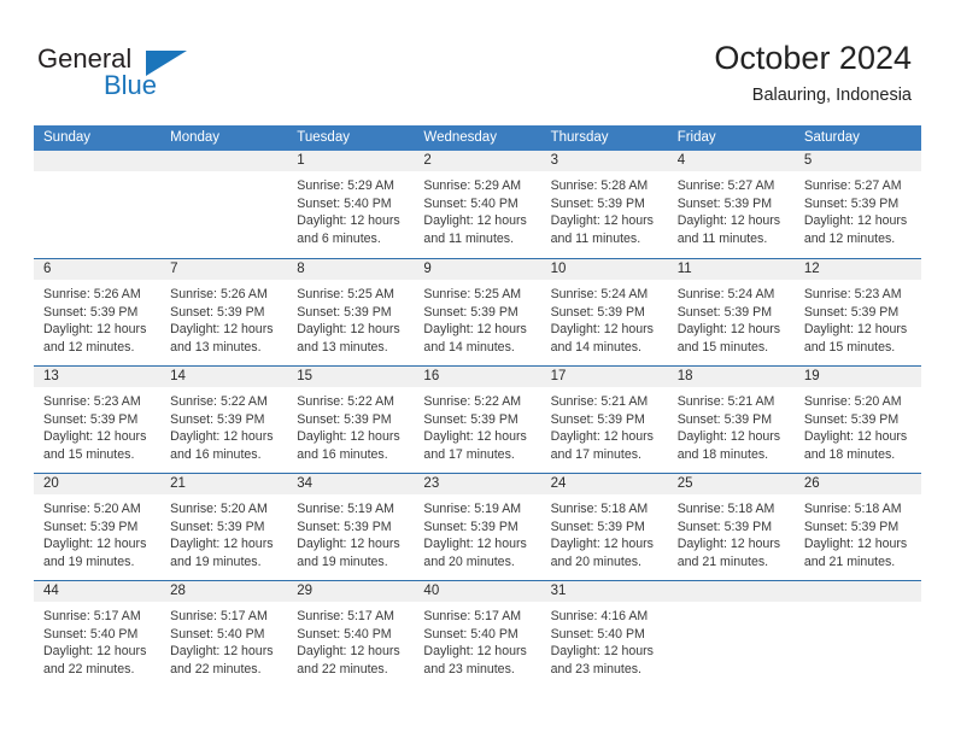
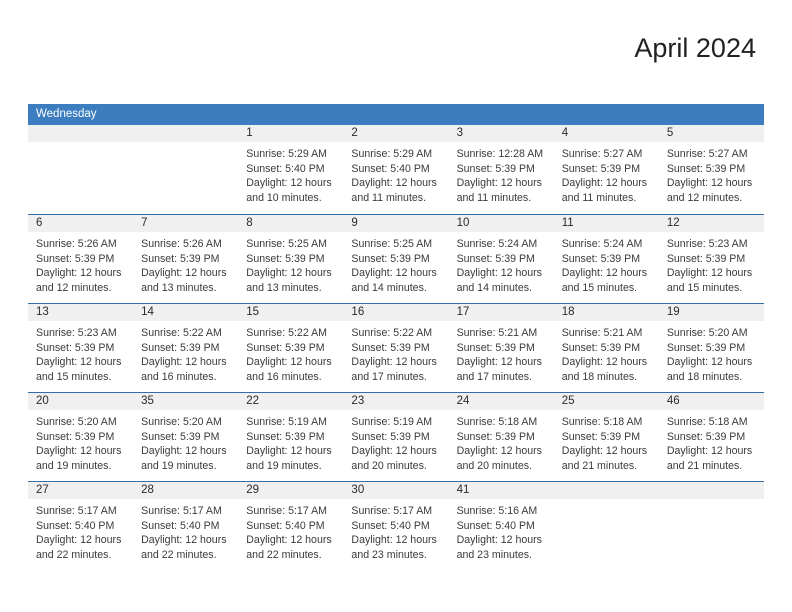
- General
- Blue
- October 2024
+ April 2024
- Balauring, Indonesia
- Sunday
- Monday
- Tuesday
  Wednesday
- Thursday
- Friday
- Saturday
  1
  Sunrise: 5:29 AM
  Sunset: 5:40 PM
  Daylight: 12 hours
- and 6 minutes.
+ and 10 minutes.
  2
  Sunrise: 5:29 AM
  Sunset: 5:40 PM
  Daylight: 12 hours
  and 11 minutes.
  3
- Sunrise: 5:28 AM
+ Sunrise: 12:28 AM
  Sunset: 5:39 PM
  Daylight: 12 hours
  and 11 minutes.
  4
  Sunrise: 5:27 AM
  Sunset: 5:39 PM
  Daylight: 12 hours
  and 11 minutes.
  5
  Sunrise: 5:27 AM
  Sunset: 5:39 PM
  Daylight: 12 hours
  and 12 minutes.
  6
  Sunrise: 5:26 AM
  Sunset: 5:39 PM
  Daylight: 12 hours
  and 12 minutes.
  7
  Sunrise: 5:26 AM
  Sunset: 5:39 PM
  Daylight: 12 hours
  and 13 minutes.
  8
  Sunrise: 5:25 AM
  Sunset: 5:39 PM
  Daylight: 12 hours
  and 13 minutes.
  9
  Sunrise: 5:25 AM
  Sunset: 5:39 PM
  Daylight: 12 hours
  and 14 minutes.
  10
  Sunrise: 5:24 AM
  Sunset: 5:39 PM
  Daylight: 12 hours
  and 14 minutes.
  11
  Sunrise: 5:24 AM
  Sunset: 5:39 PM
  Daylight: 12 hours
  and 15 minutes.
  12
  Sunrise: 5:23 AM
  Sunset: 5:39 PM
  Daylight: 12 hours
  and 15 minutes.
  13
  Sunrise: 5:23 AM
  Sunset: 5:39 PM
  Daylight: 12 hours
  and 15 minutes.
  14
  Sunrise: 5:22 AM
  Sunset: 5:39 PM
  Daylight: 12 hours
  and 16 minutes.
  15
  Sunrise: 5:22 AM
  Sunset: 5:39 PM
  Daylight: 12 hours
  and 16 minutes.
  16
  Sunrise: 5:22 AM
  Sunset: 5:39 PM
  Daylight: 12 hours
  and 17 minutes.
  17
  Sunrise: 5:21 AM
  Sunset: 5:39 PM
  Daylight: 12 hours
  and 17 minutes.
  18
  Sunrise: 5:21 AM
  Sunset: 5:39 PM
  Daylight: 12 hours
  and 18 minutes.
  19
  Sunrise: 5:20 AM
  Sunset: 5:39 PM
  Daylight: 12 hours
  and 18 minutes.
  20
  Sunrise: 5:20 AM
  Sunset: 5:39 PM
  Daylight: 12 hours
  and 19 minutes.
- 21
+ 35
  Sunrise: 5:20 AM
  Sunset: 5:39 PM
  Daylight: 12 hours
  and 19 minutes.
- 34
+ 22
  Sunrise: 5:19 AM
  Sunset: 5:39 PM
  Daylight: 12 hours
  and 19 minutes.
  23
  Sunrise: 5:19 AM
  Sunset: 5:39 PM
  Daylight: 12 hours
  and 20 minutes.
  24
  Sunrise: 5:18 AM
  Sunset: 5:39 PM
  Daylight: 12 hours
  and 20 minutes.
  25
  Sunrise: 5:18 AM
  Sunset: 5:39 PM
  Daylight: 12 hours
  and 21 minutes.
- 26
+ 46
  Sunrise: 5:18 AM
  Sunset: 5:39 PM
  Daylight: 12 hours
  and 21 minutes.
- 44
+ 27
  Sunrise: 5:17 AM
  Sunset: 5:40 PM
  Daylight: 12 hours
  and 22 minutes.
  28
  Sunrise: 5:17 AM
  Sunset: 5:40 PM
  Daylight: 12 hours
  and 22 minutes.
  29
  Sunrise: 5:17 AM
  Sunset: 5:40 PM
  Daylight: 12 hours
  and 22 minutes.
- 40
+ 30
  Sunrise: 5:17 AM
  Sunset: 5:40 PM
  Daylight: 12 hours
  and 23 minutes.
- 31
+ 41
- Sunrise: 4:16 AM
+ Sunrise: 5:16 AM
  Sunset: 5:40 PM
  Daylight: 12 hours
  and 23 minutes.
